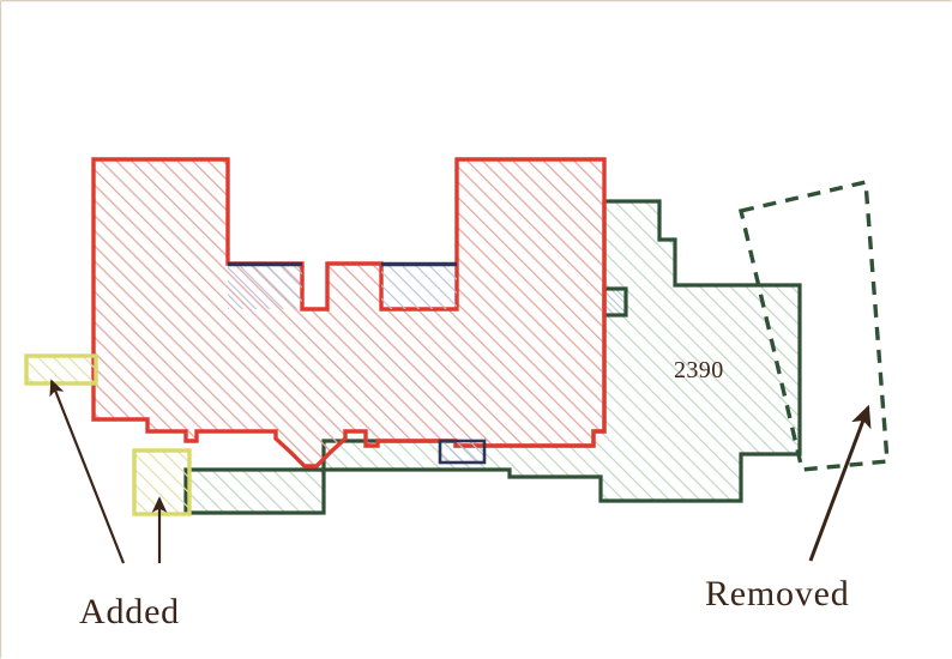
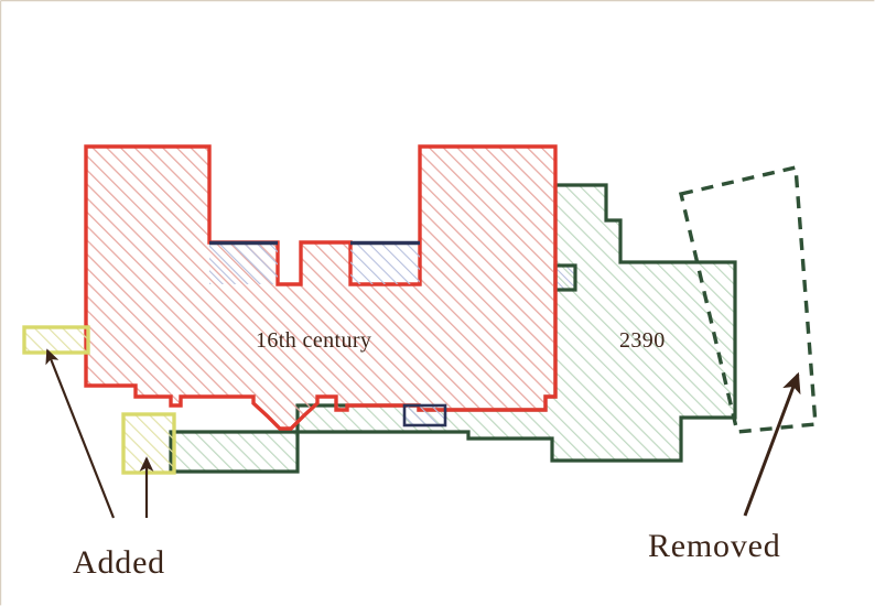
+ 16th century
  2390
  Added
  Removed
